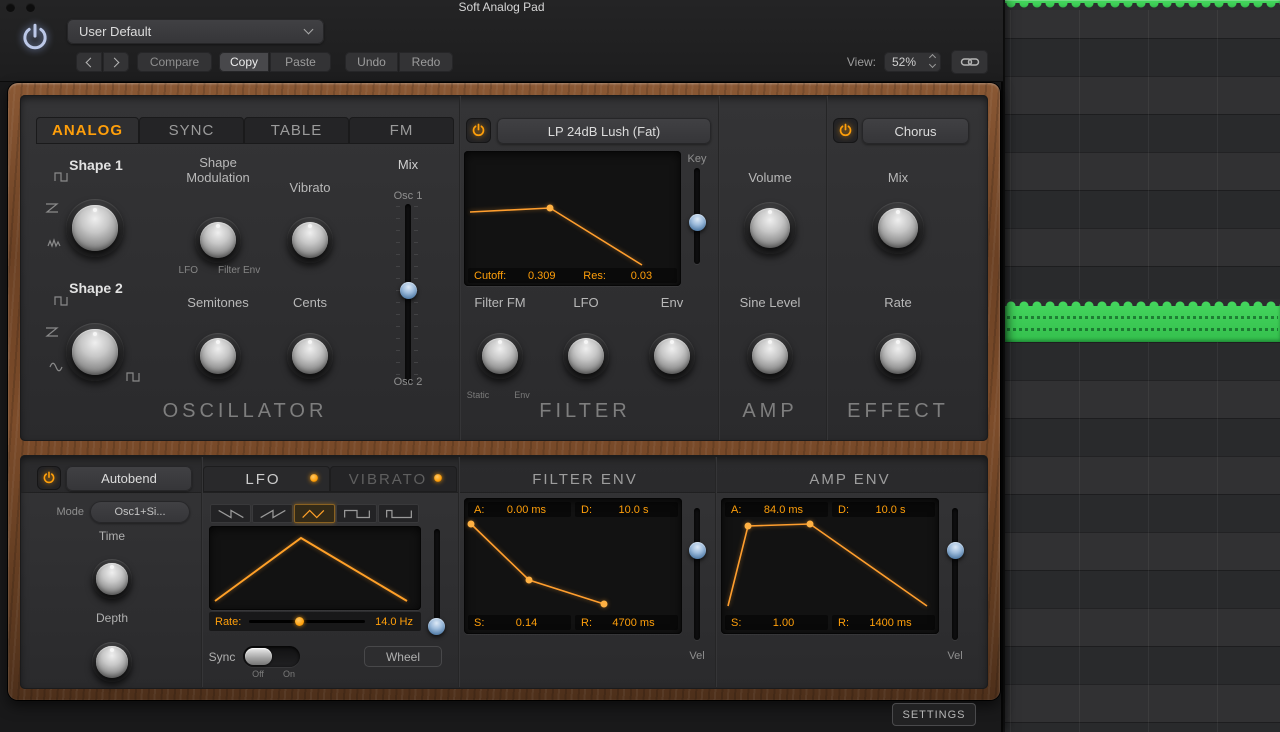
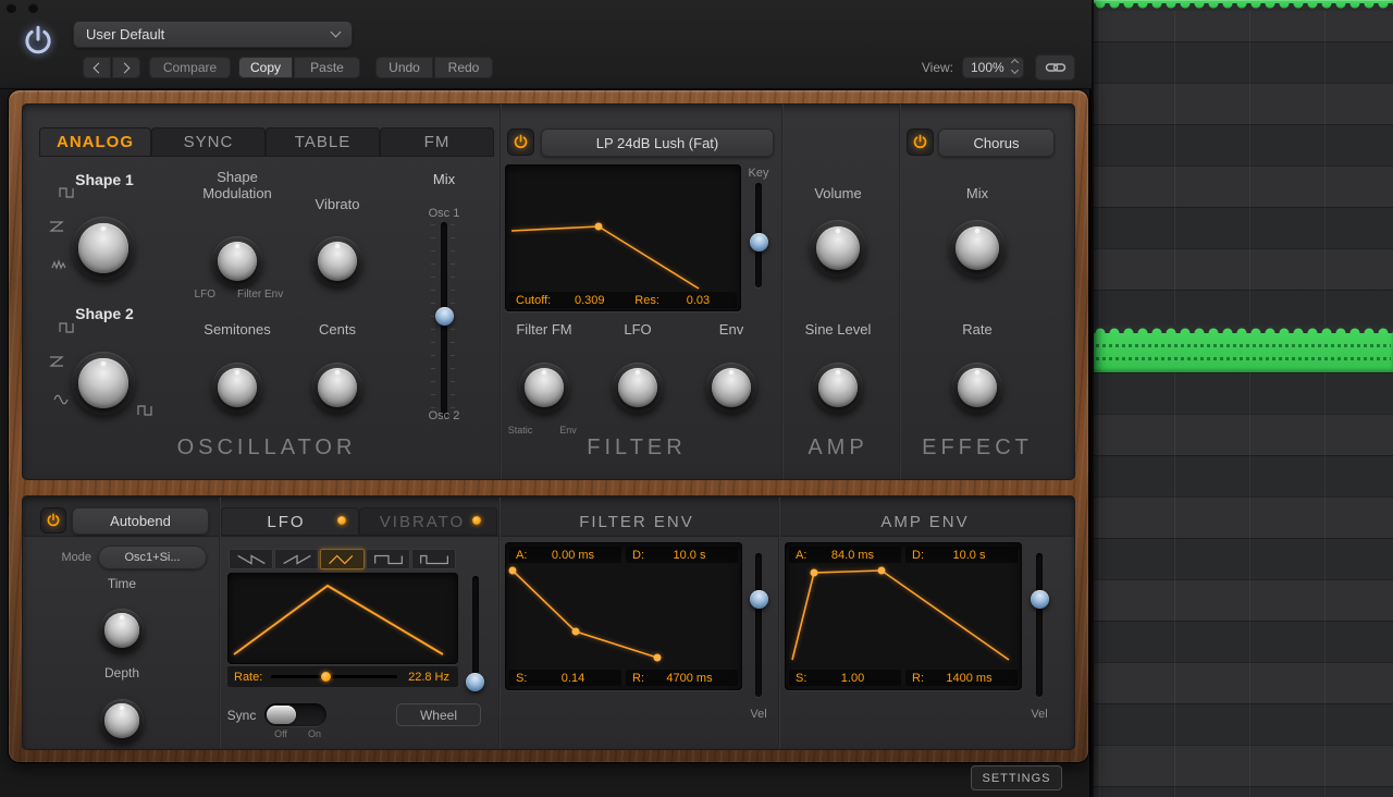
- Soft Analog Pad
  User Default
  Compare
  Copy
  Paste
  Undo
  Redo
  View:
- 52%
+ 100%
  ANALOG
  SYNC
  TABLE
  FM
  Shape 1
  Shape
  Modulation
  LFO
  Filter Env
  Vibrato
  Shape 2
  Semitones
  Cents
  Mix
  Osc 1
  Osc 2
  OSCILLATOR
  LP 24dB Lush (Fat)
  Cutoff:
  0.309
  Res:
  0.03
  Key
  Filter FM
  Static
  Env
  LFO
  Env
  FILTER
  Volume
  Sine Level
  AMP
  Chorus
  Mix
  Rate
  EFFECT
  Autobend
  Mode
  Osc1+Si...
  Time
  Depth
  LFO
  VIBRATO
  Rate:
- 14.0 Hz
+ 22.8 Hz
  Sync
  Off
  On
  Wheel
  FILTER ENV
  A:
  0.00 ms
  D:
  10.0 s
  S:
  0.14
  R:
  4700 ms
  Vel
  AMP ENV
  A:
  84.0 ms
  D:
  10.0 s
  S:
  1.00
  R:
  1400 ms
  Vel
  SETTINGS
